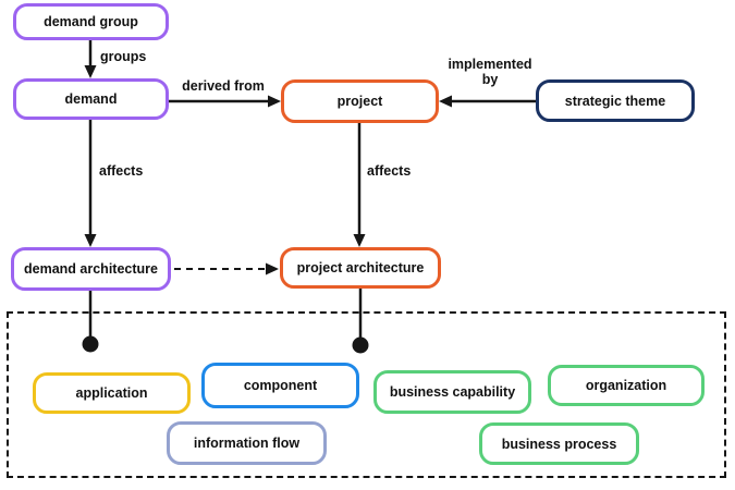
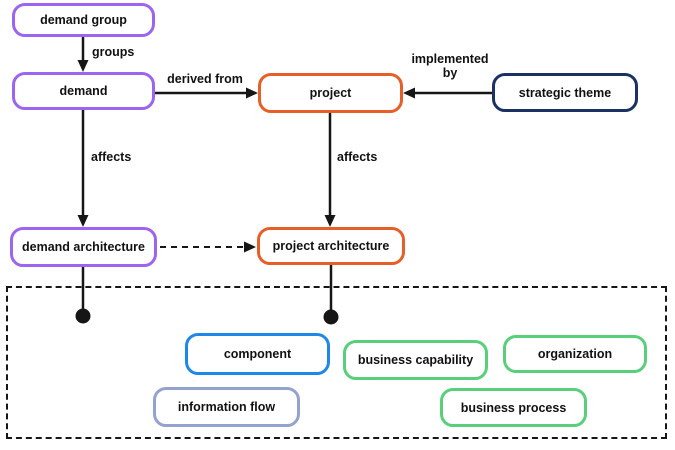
  demand group
  demand
  project
  strategic theme
  demand architecture
  project architecture
- application
  component
  information flow
  business capability
  organization
  business process
  groups
  derived from
  implemented by
  affects
  affects
